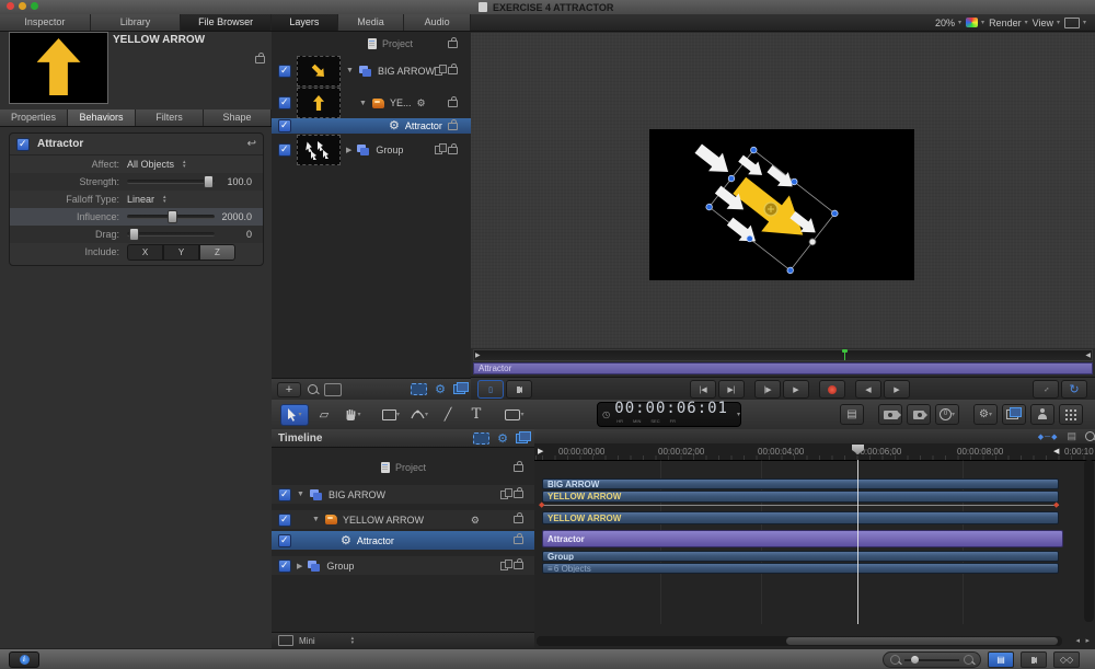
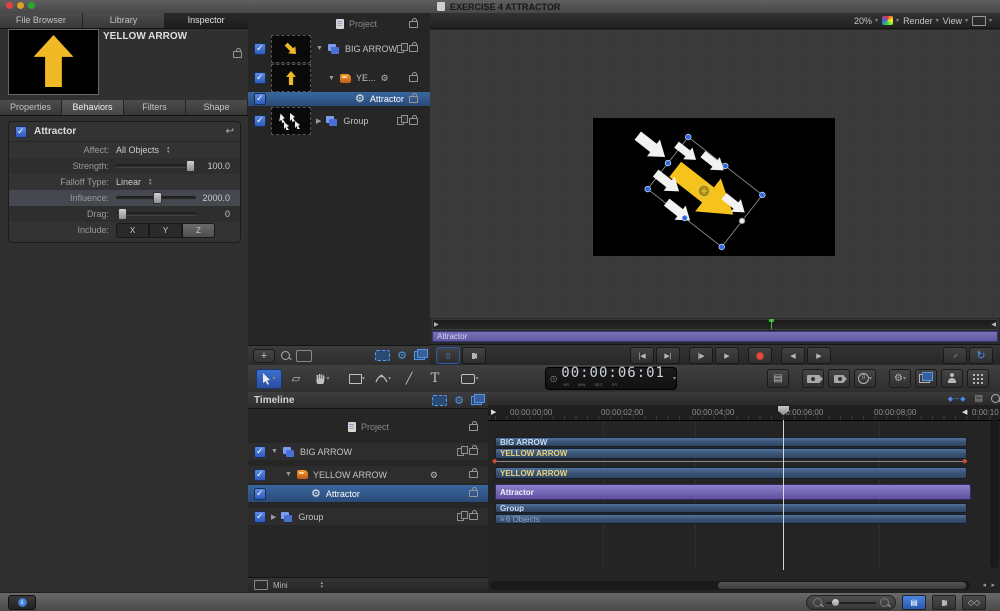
  EXERCISE 4 ATTRACTOR
- Inspector
+ File Browser
  Library
- File Browser
+ Inspector
  YELLOW ARROW
  Properties
  Behaviors
  Filters
  Shape
  Attractor
  ↩
  Affect:
  All Objects
  Strength:
  100.0
  Falloff Type:
  Linear
  Influence:
  2000.0
  Drag:
  0
  Include:
  X
  Y
  Z
- Layers
- Media
- Audio
  Project
  BIG ARROW
  YE...
  ⚙
  ⚙
  Attractor
  Group
  +
  ⚙
  20%
  Render
  View
  Attractor
  ↻
  ▱
  ╱
  T
  00:00:06:01
  ▤
  ⚙
  Timeline
  ⚙
  Project
  BIG ARROW
  YELLOW ARROW
  ⚙
  ⚙
  Attractor
  Group
  Mini
  ▤
  00:00:00;00
  00:00:02;00
  00:00:04;00
  0:00:06;00
  00:00:08;00
  0:00:10
  BIG ARROW
  YELLOW ARROW
  YELLOW ARROW
  Attractor
  Group
  ≡ 6 Objects
  i
  ▤
  ◇◇
